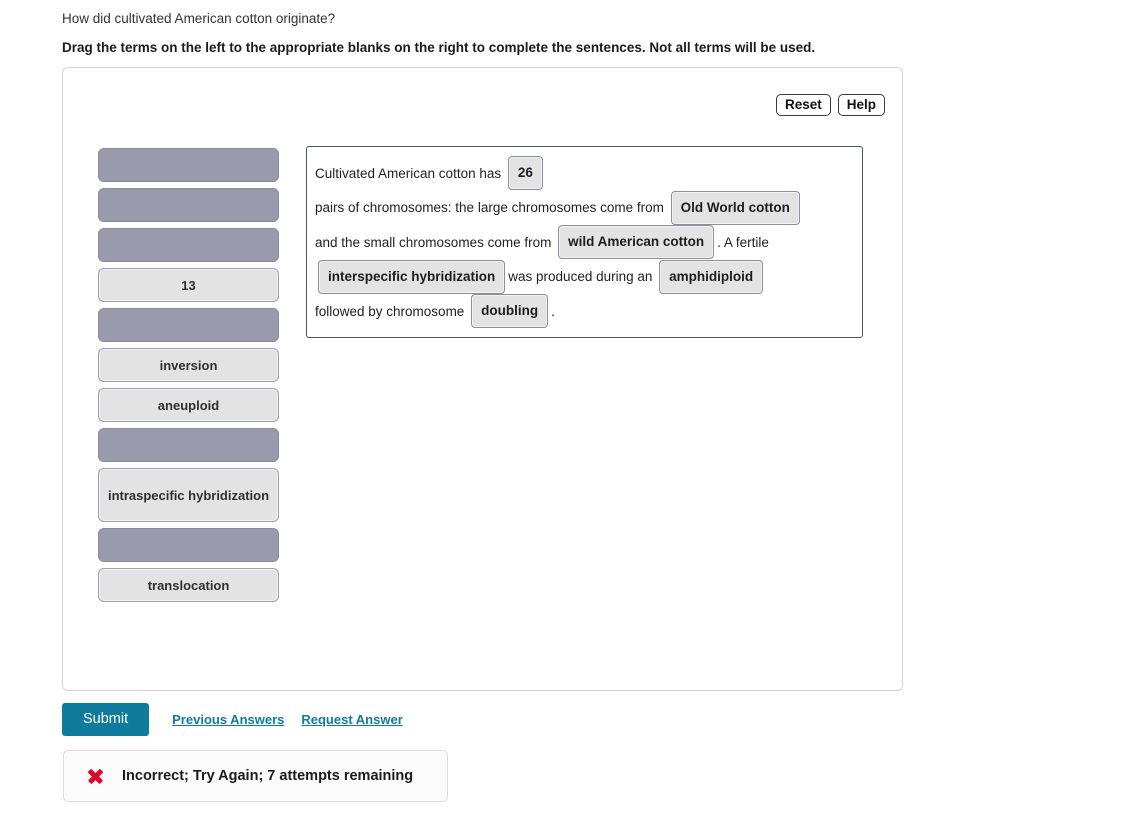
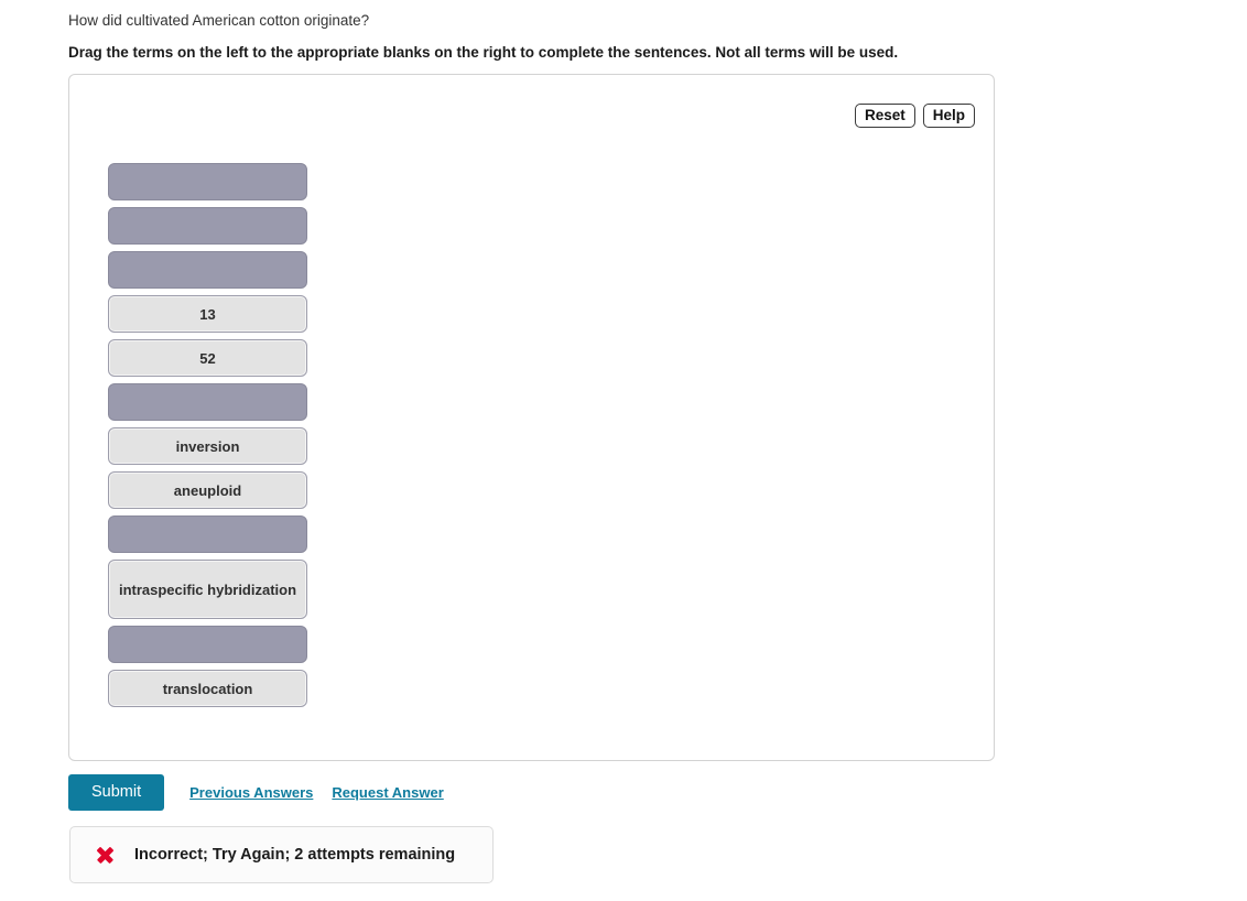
  How did cultivated American cotton originate?
  Drag the terms on the left to the appropriate blanks on the right to complete the sentences. Not all terms will be used.
  Reset
  Help
  13
+ 52
  inversion
  aneuploid
  intraspecific hybridization
  translocation
- Cultivated American cotton has 26pairs of chromosomes: the large chromosomes come from Old World cottonand the small chromosomes come from wild American cotton . A fertile interspecific hybridization was produced during an amphidiploidfollowed by chromosome doubling .
  Submit
  Previous Answers
  Request Answer
- Incorrect; Try Again; 7 attempts remaining
+ Incorrect; Try Again; 2 attempts remaining
